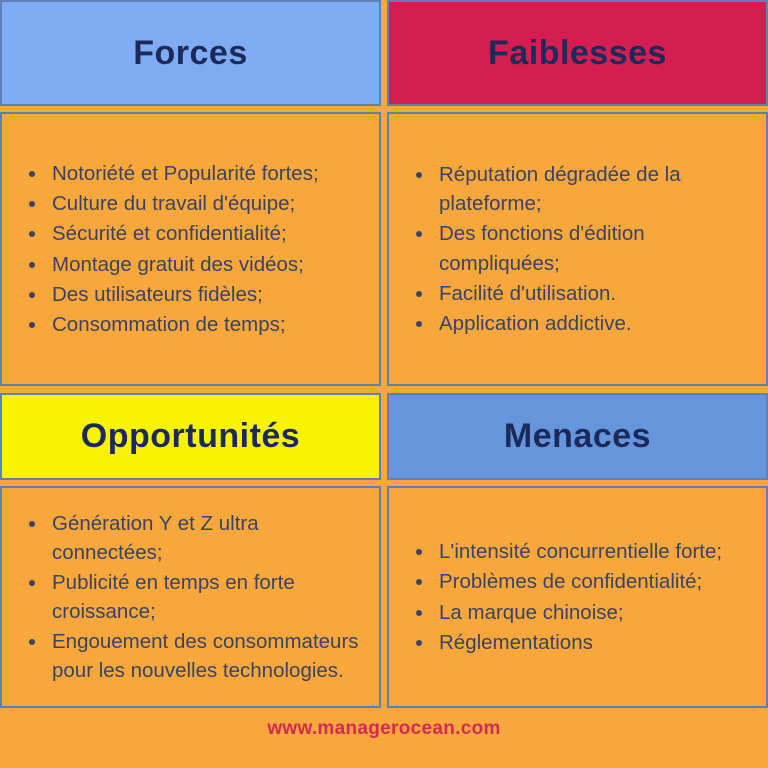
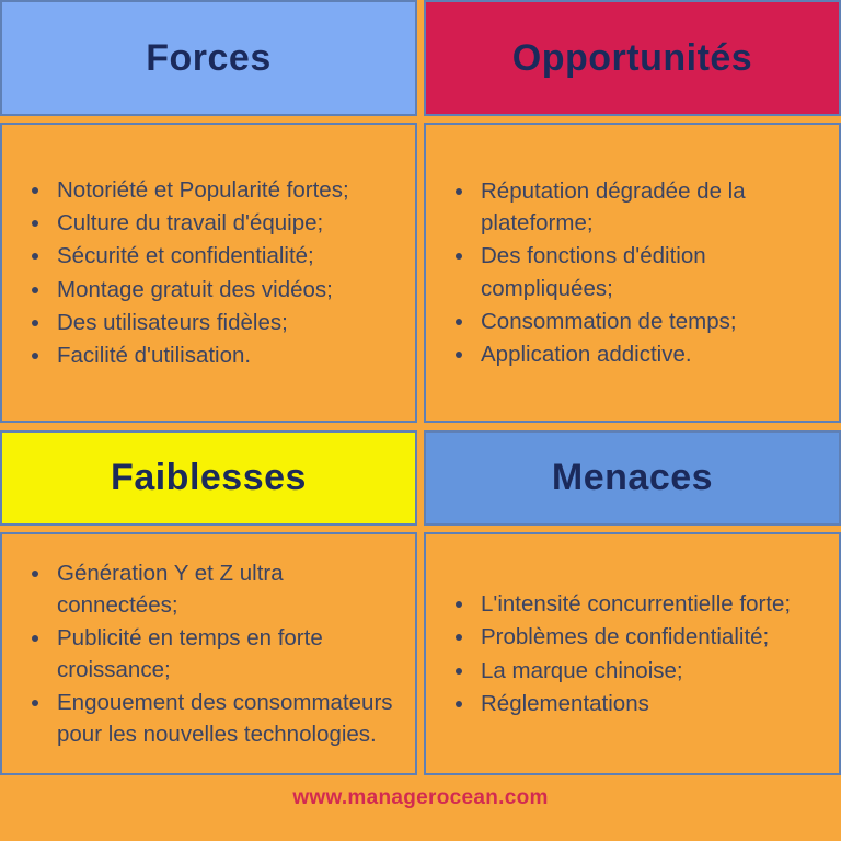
  Forces
- Faiblesses
+ Opportunités
  Notoriété et Popularité fortes;
  Culture du travail d'équipe;
  Sécurité et confidentialité;
  Montage gratuit des vidéos;
  Des utilisateurs fidèles;
- Consommation de temps;
+ Facilité d'utilisation.
  Réputation dégradée de la plateforme;
  Des fonctions d'édition compliquées;
- Facilité d'utilisation.
+ Consommation de temps;
  Application addictive.
- Opportunités
+ Faiblesses
  Menaces
  Génération Y et Z ultra connectées;
  Publicité en temps en forte croissance;
  Engouement des consommateurs pour les nouvelles technologies.
  L'intensité concurrentielle forte;
  Problèmes de confidentialité;
  La marque chinoise;
  Réglementations
  www.managerocean.com
